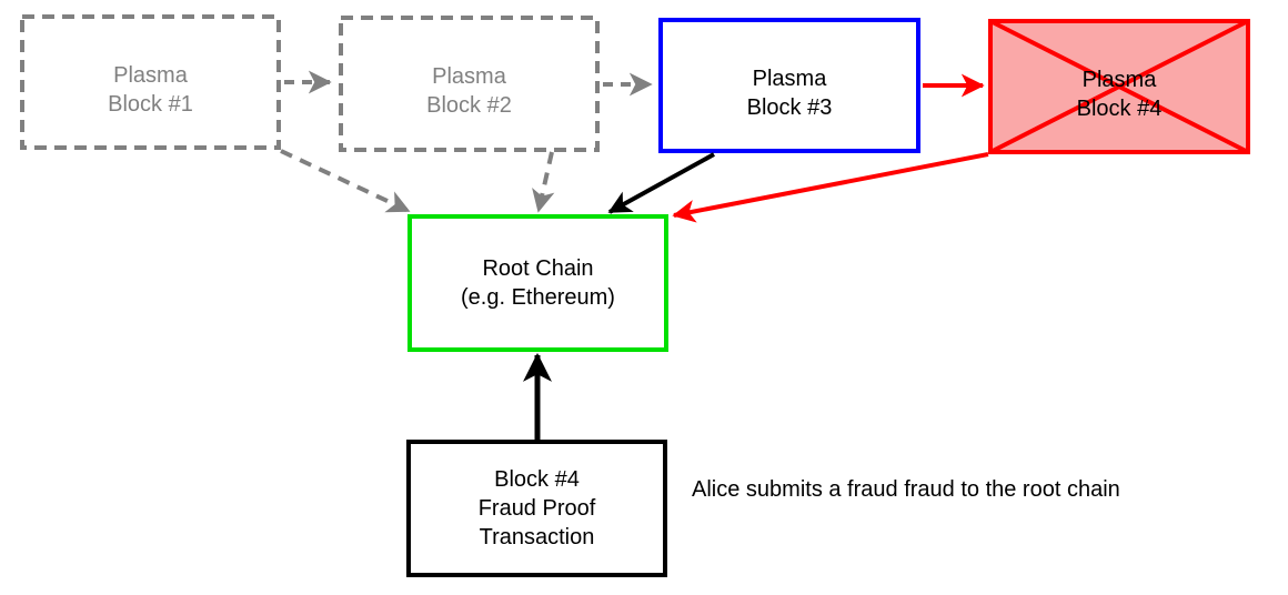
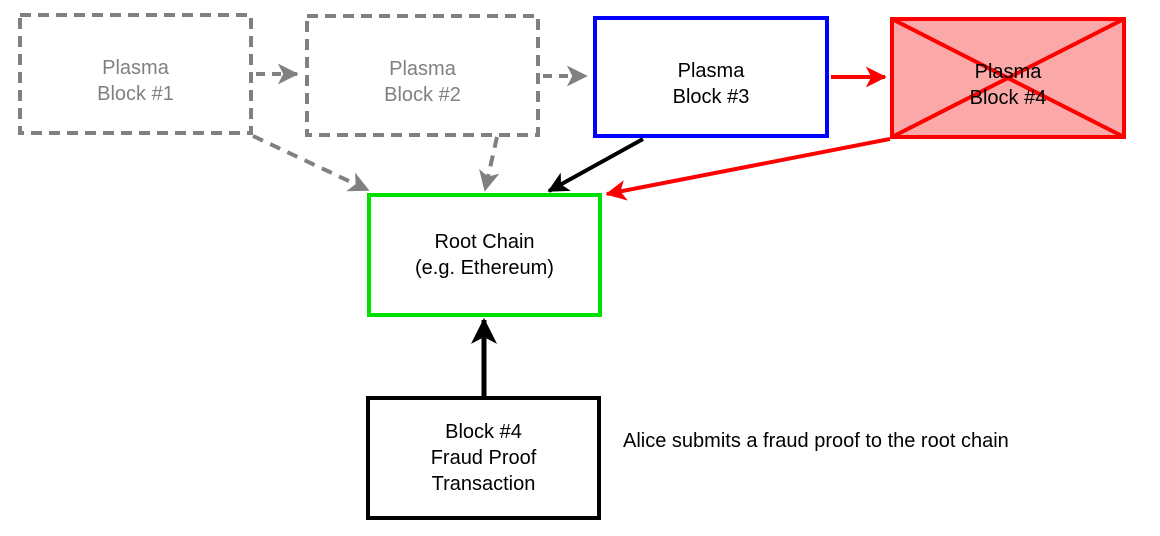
  Plasma
  Block #1
  Plasma
  Block #2
  Plasma
  Block #3
  Plasma
  Block #4
  Root Chain
  (e.g. Ethereum)
  Block #4
  Fraud Proof
  Transaction
- Alice submits a fraud fraud to the root chain
+ Alice submits a fraud proof to the root chain
